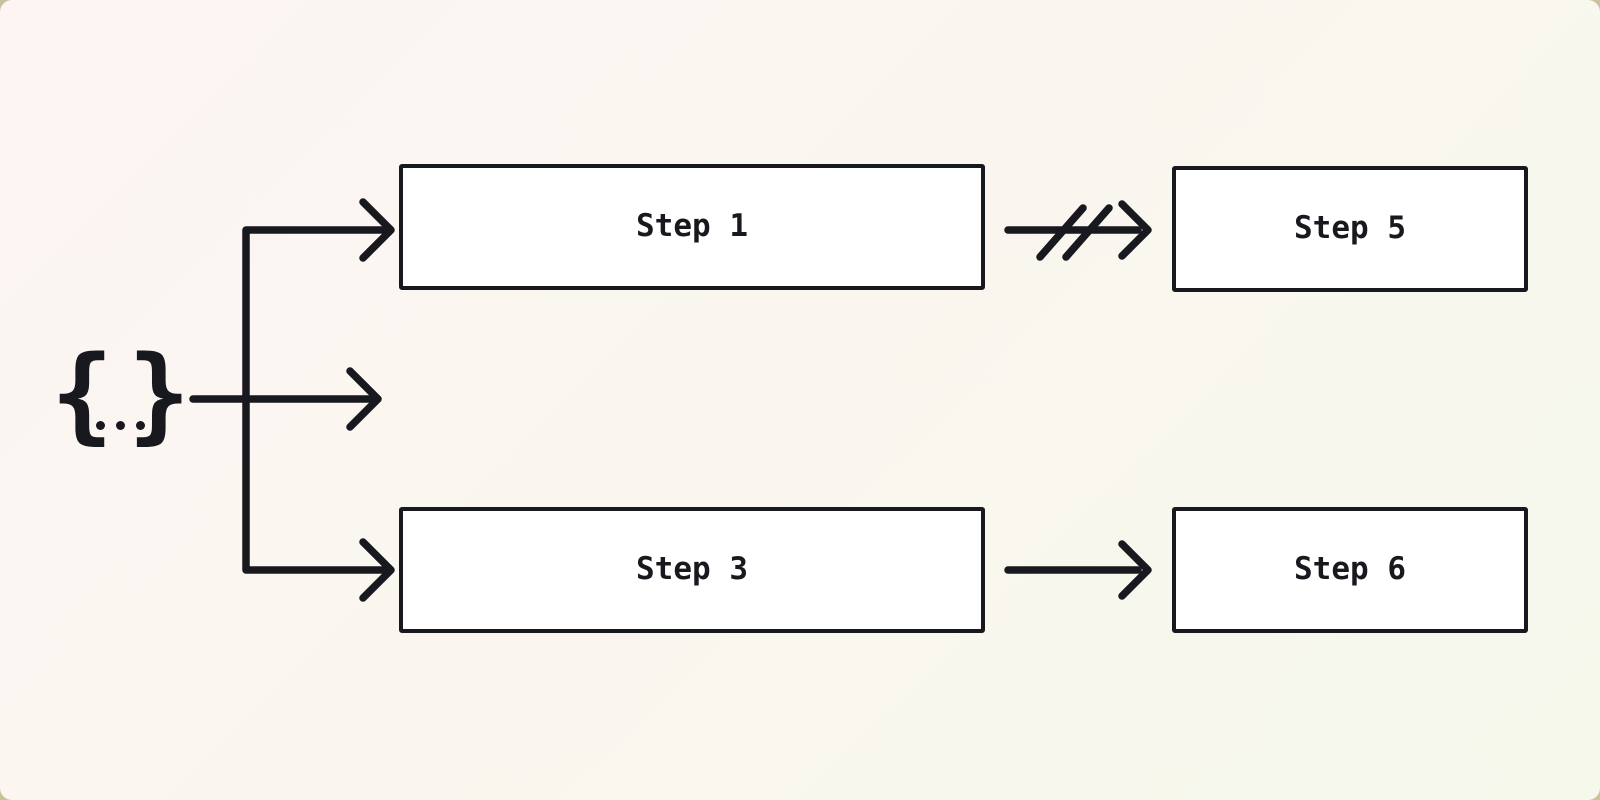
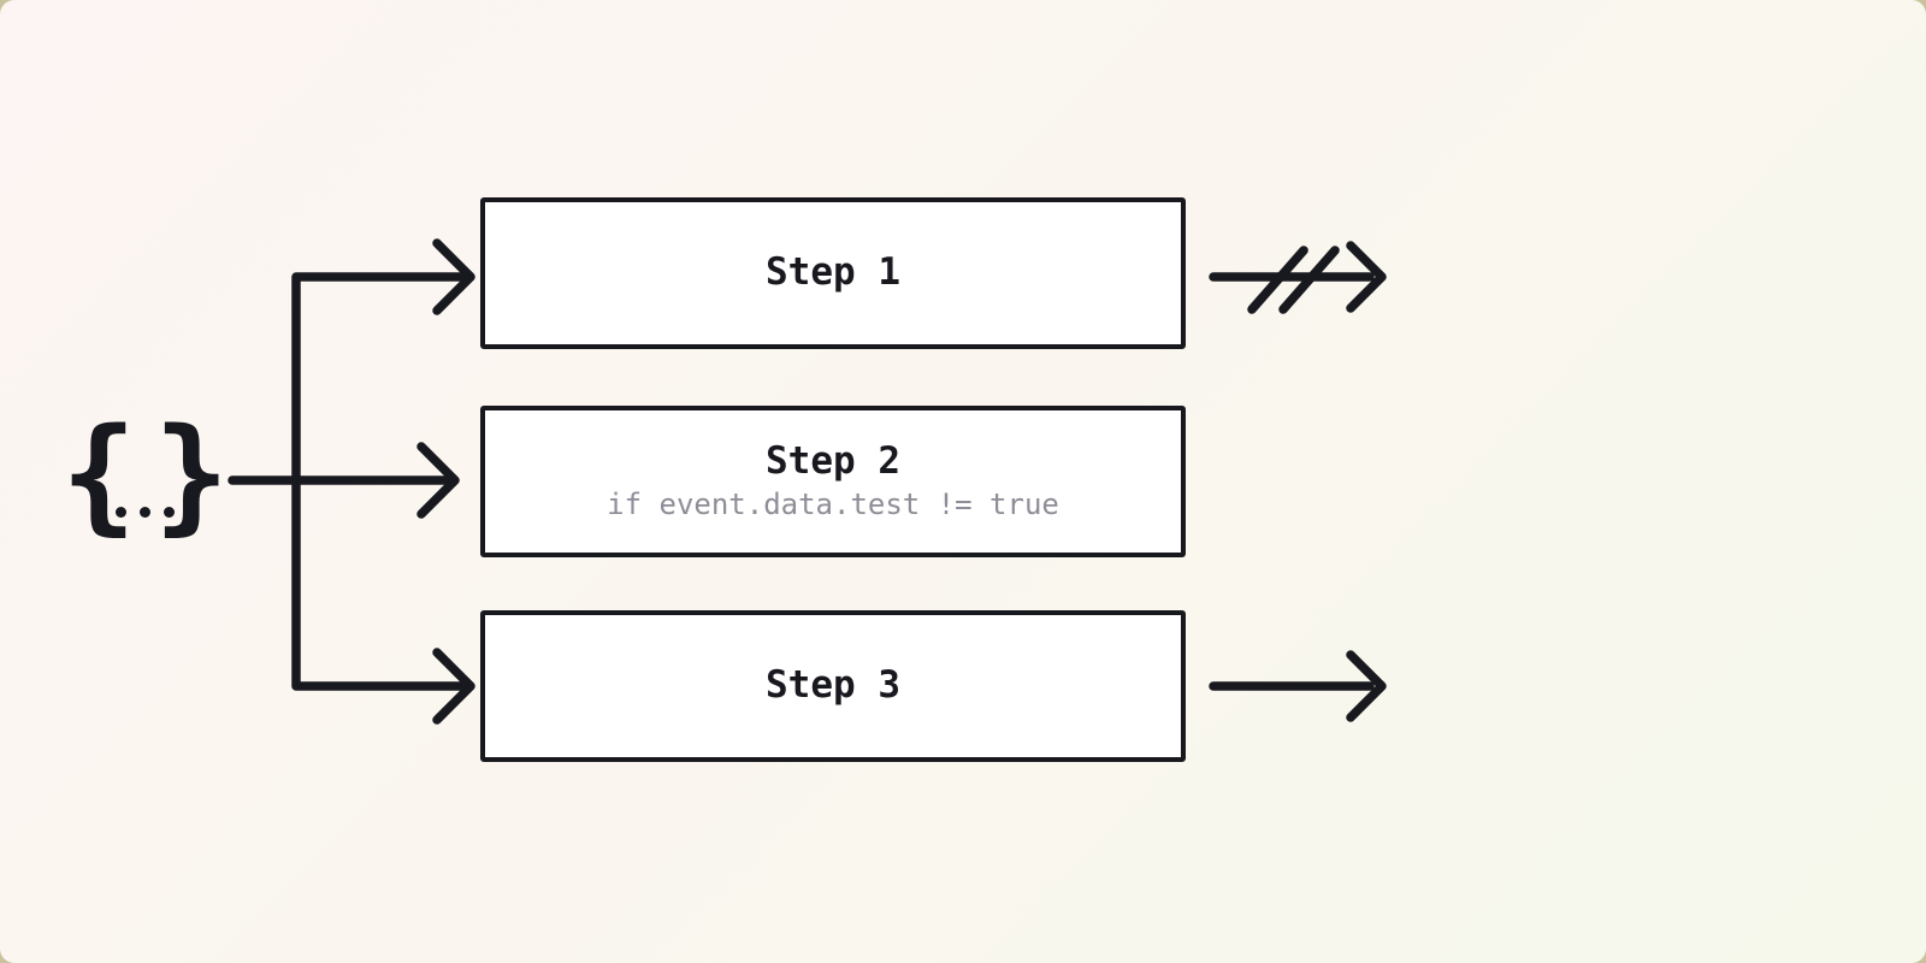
  {
  }
  Step 1
+ Step 2
+ if event.data.test != true
  Step 3
- Step 5
- Step 6
